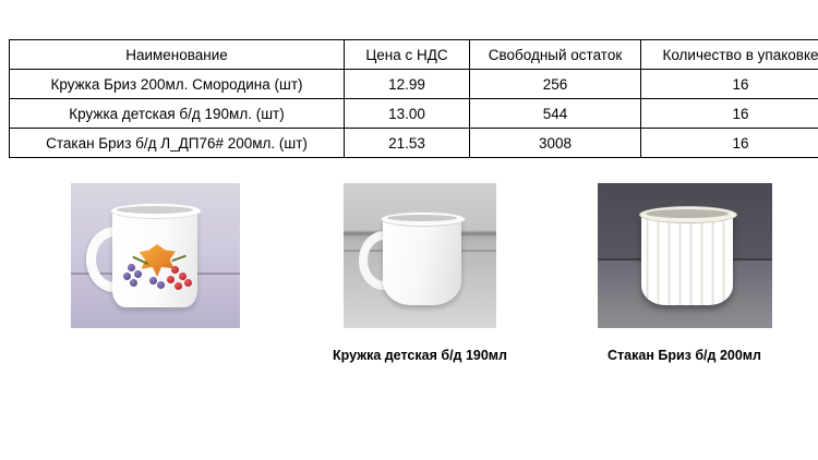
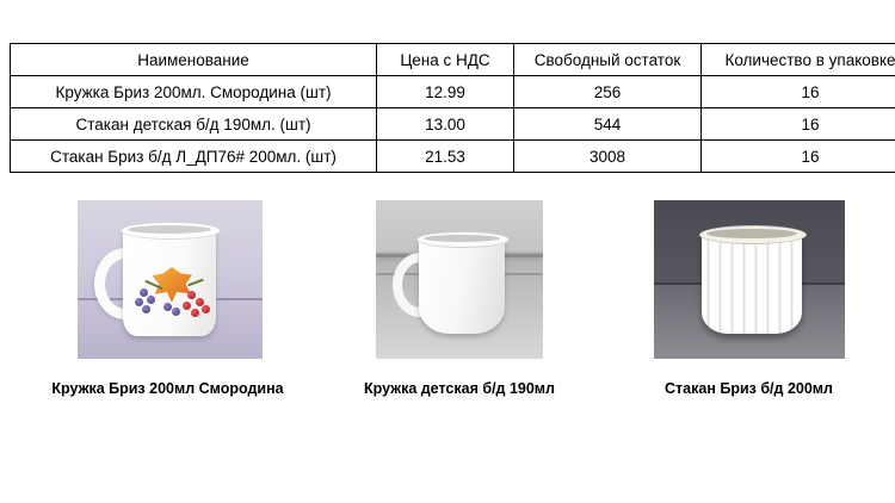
  Наименование	Цена с НДС	Свободный остаток	Количество в упаковке
  Кружка Бриз 200мл. Смородина (шт)	12.99	256	16
- Кружка детская б/д 190мл. (шт)	13.00	544	16
+ Стакан детская б/д 190мл. (шт)	13.00	544	16
  Стакан Бриз б/д Л_ДП76# 200мл. (шт)	21.53	3008	16
+ Кружка Бриз 200мл Смородина
  Кружка детская б/д 190мл
  Стакан Бриз б/д 200мл
